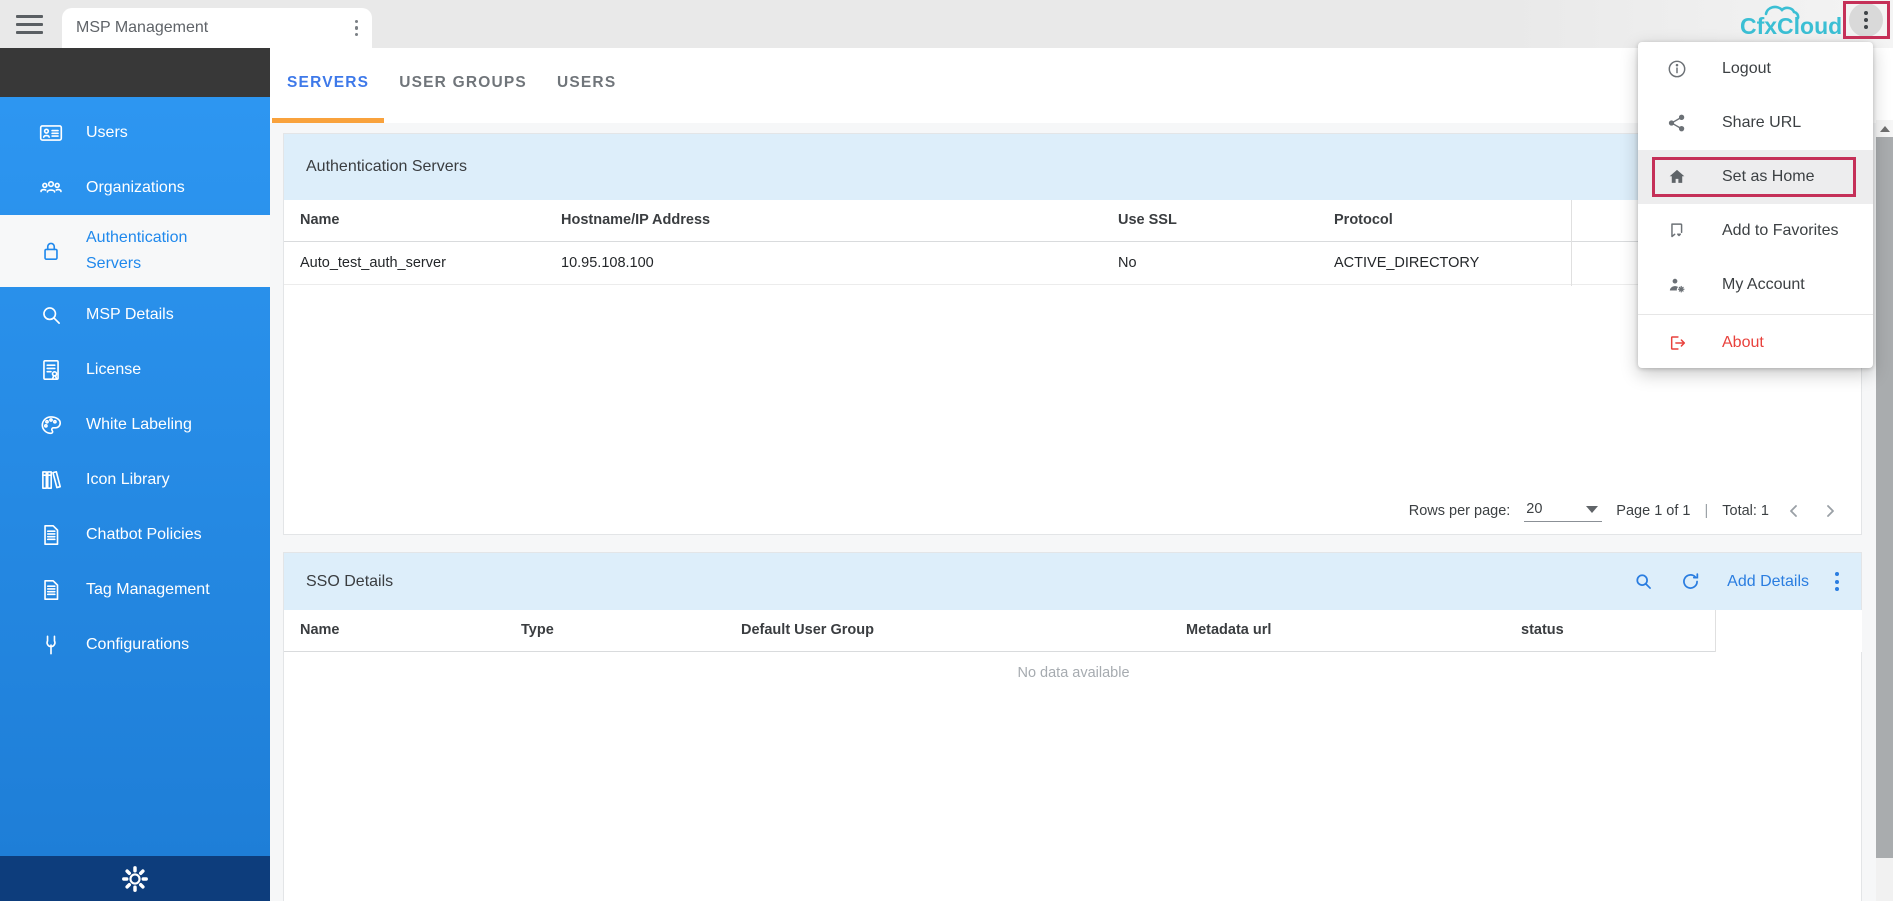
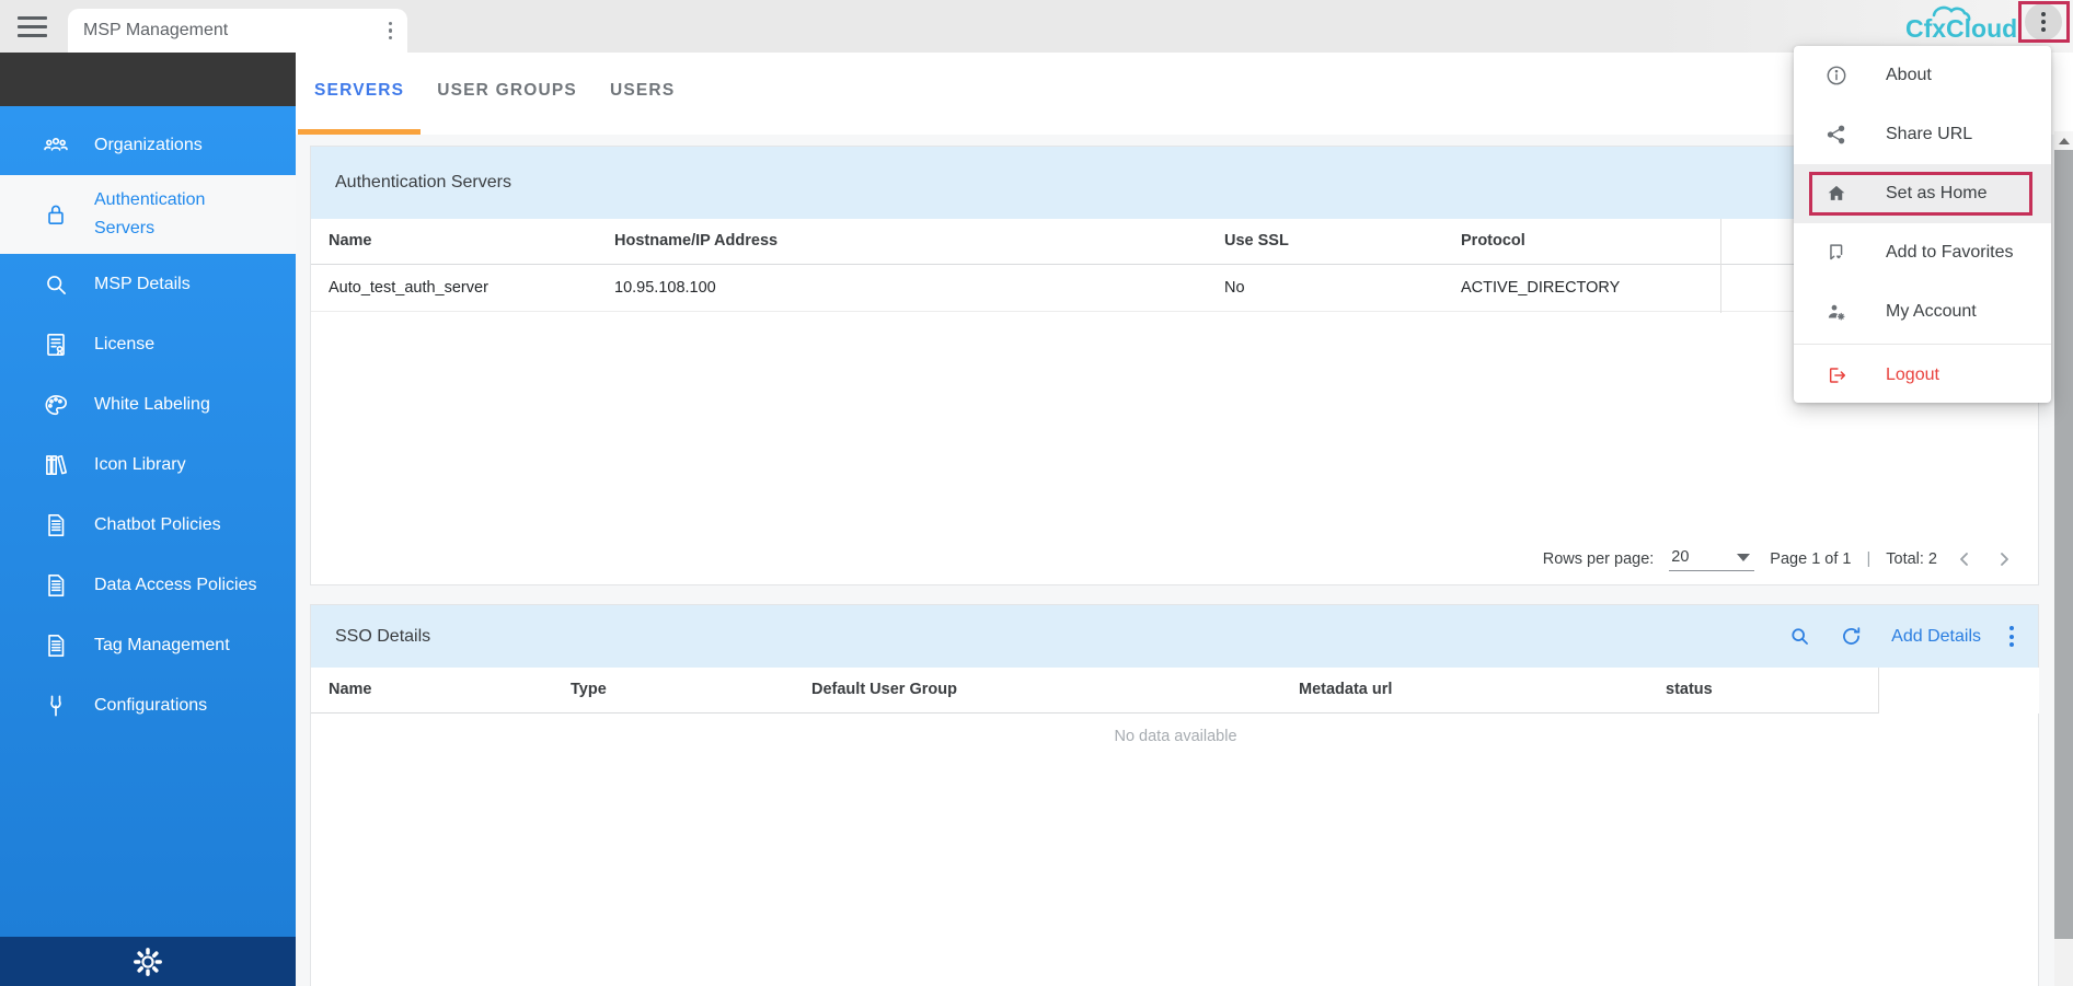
  MSP Management
  CfxCloud
- Users
  Organizations
  Authentication Servers
  MSP Details
  License
  White Labeling
  Icon Library
  Chatbot Policies
+ Data Access Policies
  Tag Management
  Configurations
  SERVERS
  USER GROUPS
  USERS
  Authentication Servers
  Name
  Hostname/IP Address
  Use SSL
  Protocol
  Auto_test_auth_server
  10.95.108.100
  No
  ACTIVE_DIRECTORY
  Rows per page:
  20
  Page 1 of 1
  |
- Total: 1
+ Total: 2
  SSO Details
  Add Details
  Name
  Type
  Default User Group
  Metadata url
  status
  No data available
- Logout
+ About
  Share URL
  Set as Home
  Add to Favorites
  My Account
- About
+ Logout
